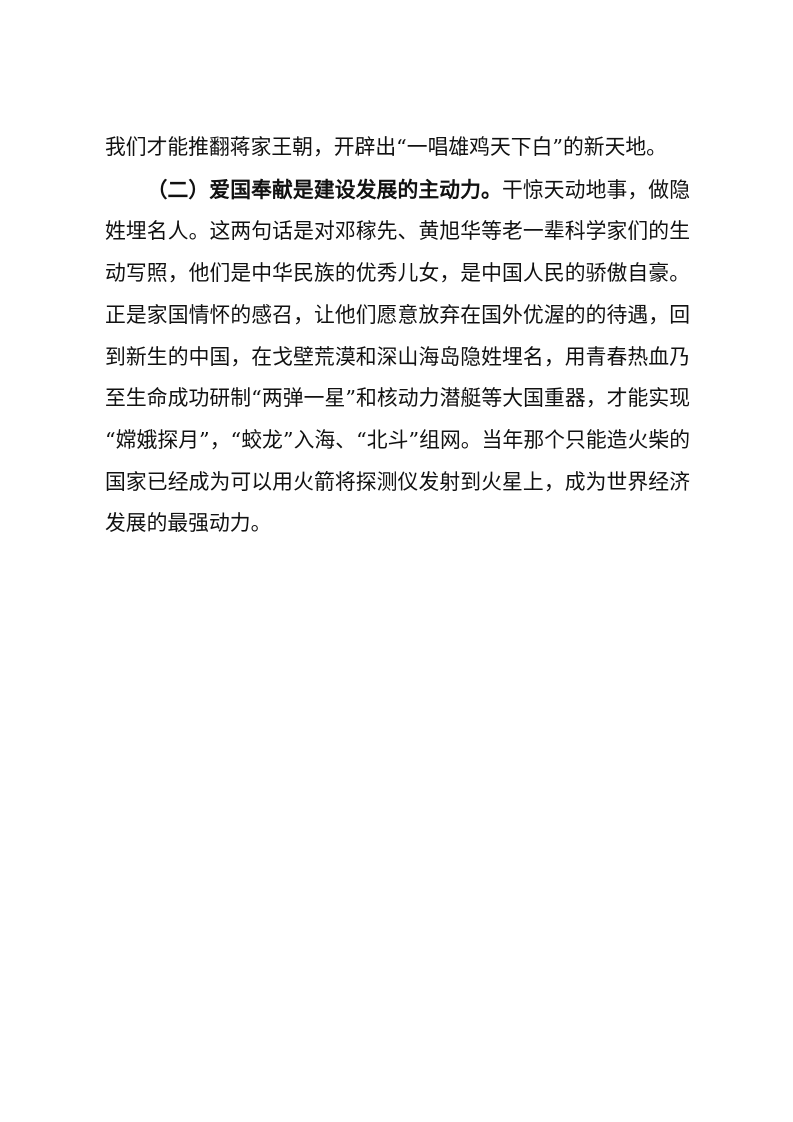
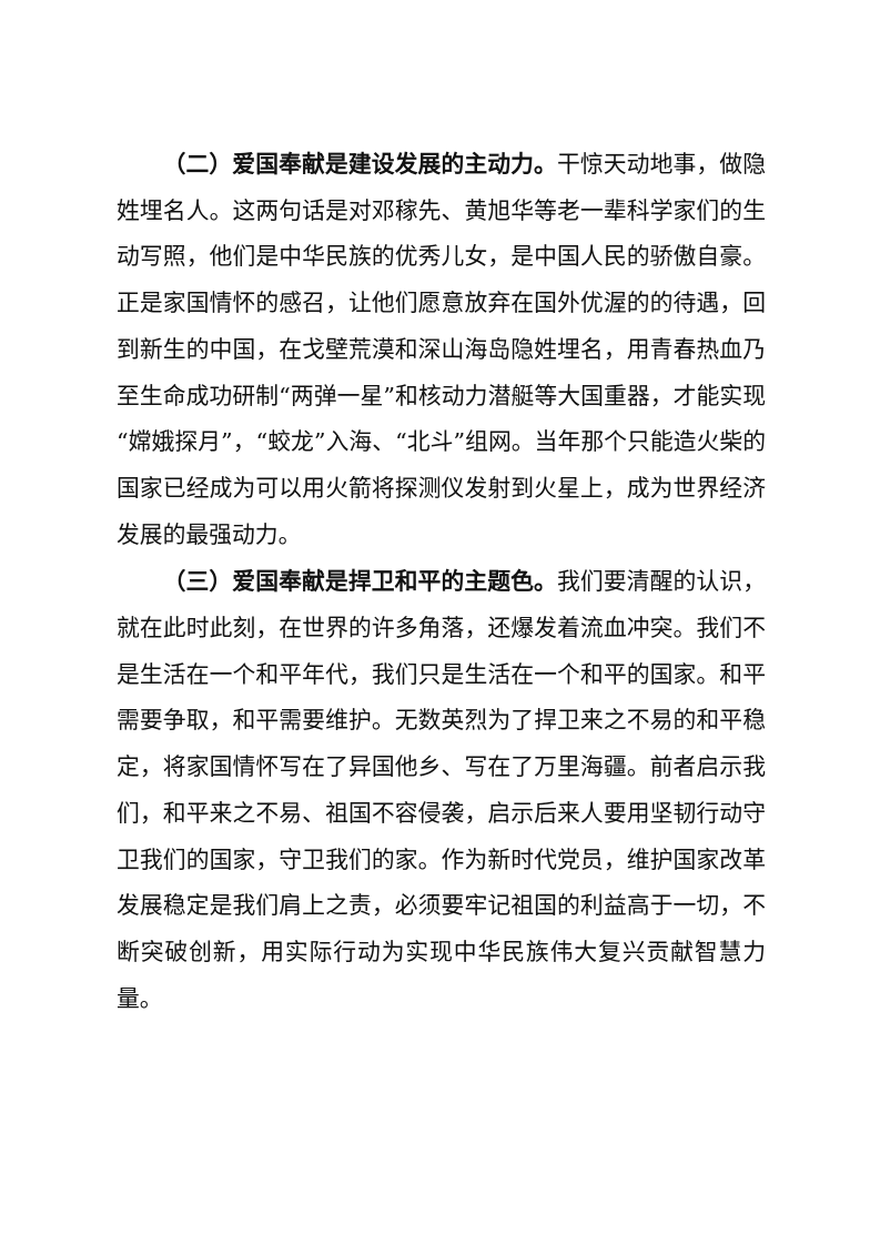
- 我们才能推翻蒋家王朝，开辟出“一唱雄鸡天下白”的新天地。
  （二）爱国奉献是建设发展的主动力。干惊天动地事，做隐姓埋名人。这两句话是对邓稼先、黄旭华等老一辈科学家们的生动写照，他们是中华民族的优秀儿女，是中国人民的骄傲自豪。正是家国情怀的感召，让他们愿意放弃在国外优渥的的待遇，回到新生的中国，在戈壁荒漠和深山海岛隐姓埋名，用青春热血乃至生命成功研制“两弹一星”和核动力潜艇等大国重器，才能实现“嫦娥探月”，“蛟龙”入海、“北斗”组网。当年那个只能造火柴的国家已经成为可以用火箭将探测仪发射到火星上，成为世界经济发展的最强动力。
+ （三）爱国奉献是捍卫和平的主题色。我们要清醒的认识，就在此时此刻，在世界的许多角落，还爆发着流血冲突。我们不是生活在一个和平年代，我们只是生活在一个和平的国家。和平需要争取，和平需要维护。无数英烈为了捍卫来之不易的和平稳定，将家国情怀写在了异国他乡、写在了万里海疆。前者启示我们，和平来之不易、祖国不容侵袭，启示后来人要用坚韧行动守卫我们的国家，守卫我们的家。作为新时代党员，维护国家改革发展稳定是我们肩上之责，必须要牢记祖国的利益高于一切，不断突破创新，用实际行动为实现中华民族伟大复兴贡献智慧力量。
